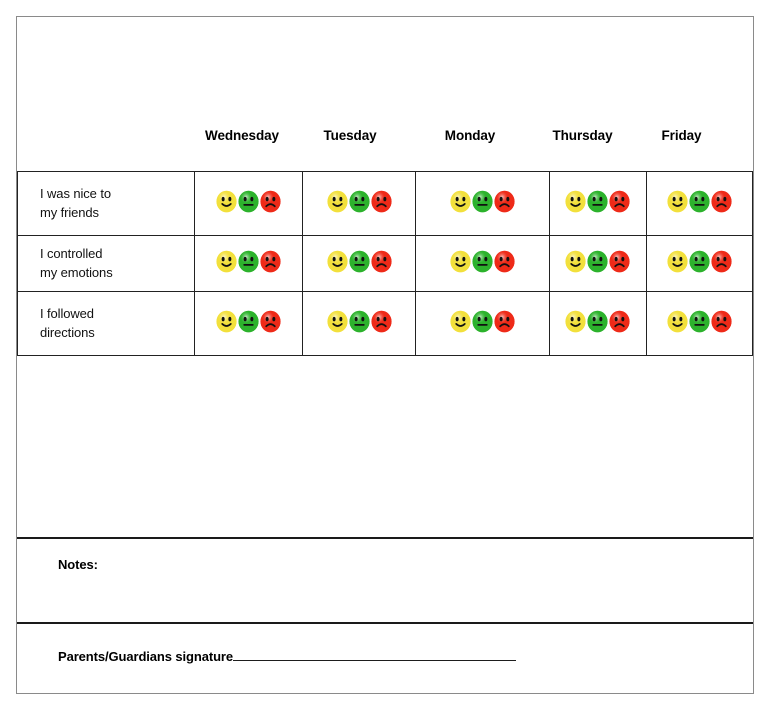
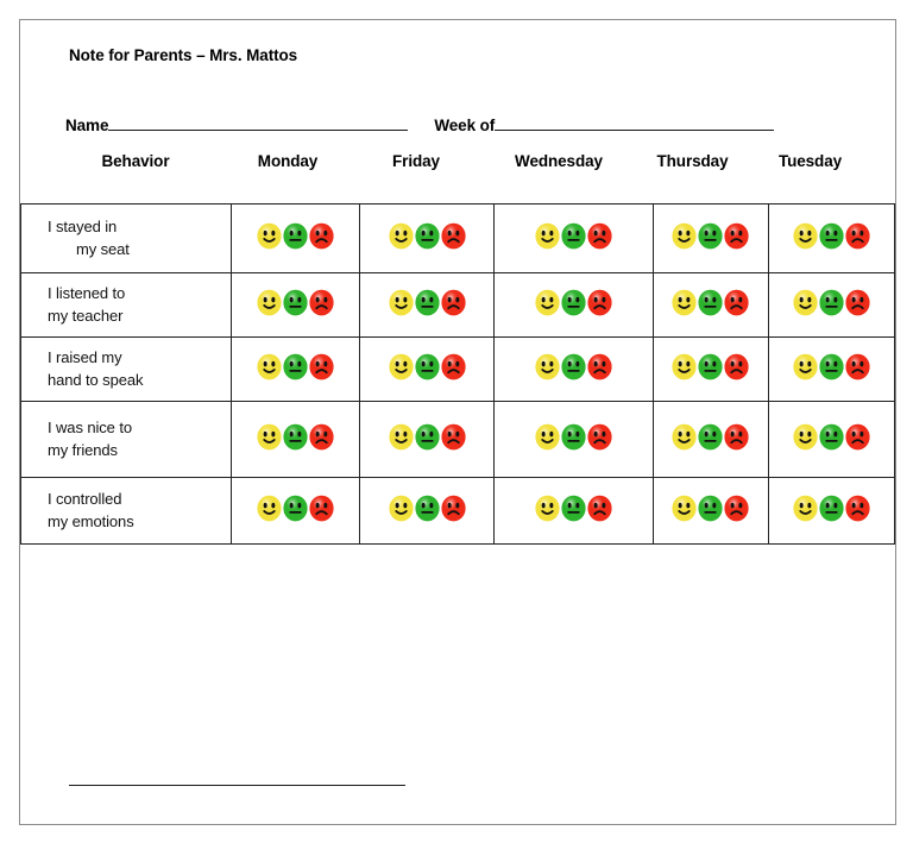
+ Note for Parents – Mrs. Mattos
+ Name Week of
+ Behavior
- Wednesday
+ Monday
- Tuesday
+ Friday
- Monday
+ Wednesday
  Thursday
- Friday
+ Tuesday
+ I stayed inmy seat
+ I listened tomy teacher
+ I raised myhand to speak
  I was nice tomy friends
  I controlledmy emotions
- I followeddirections
- Notes:
- Parents/Guardians signature
